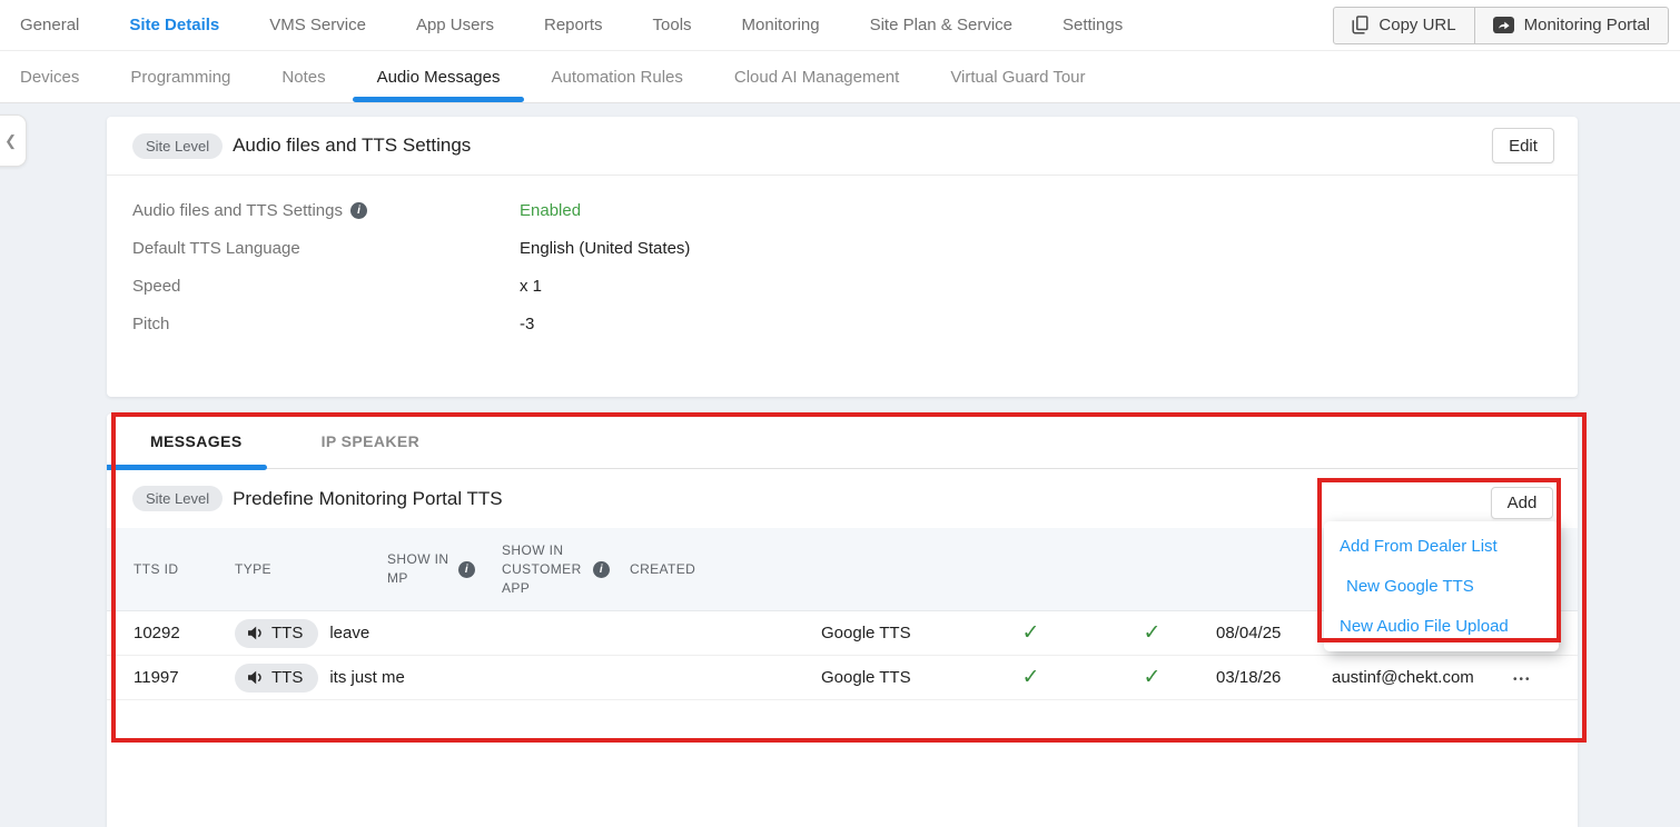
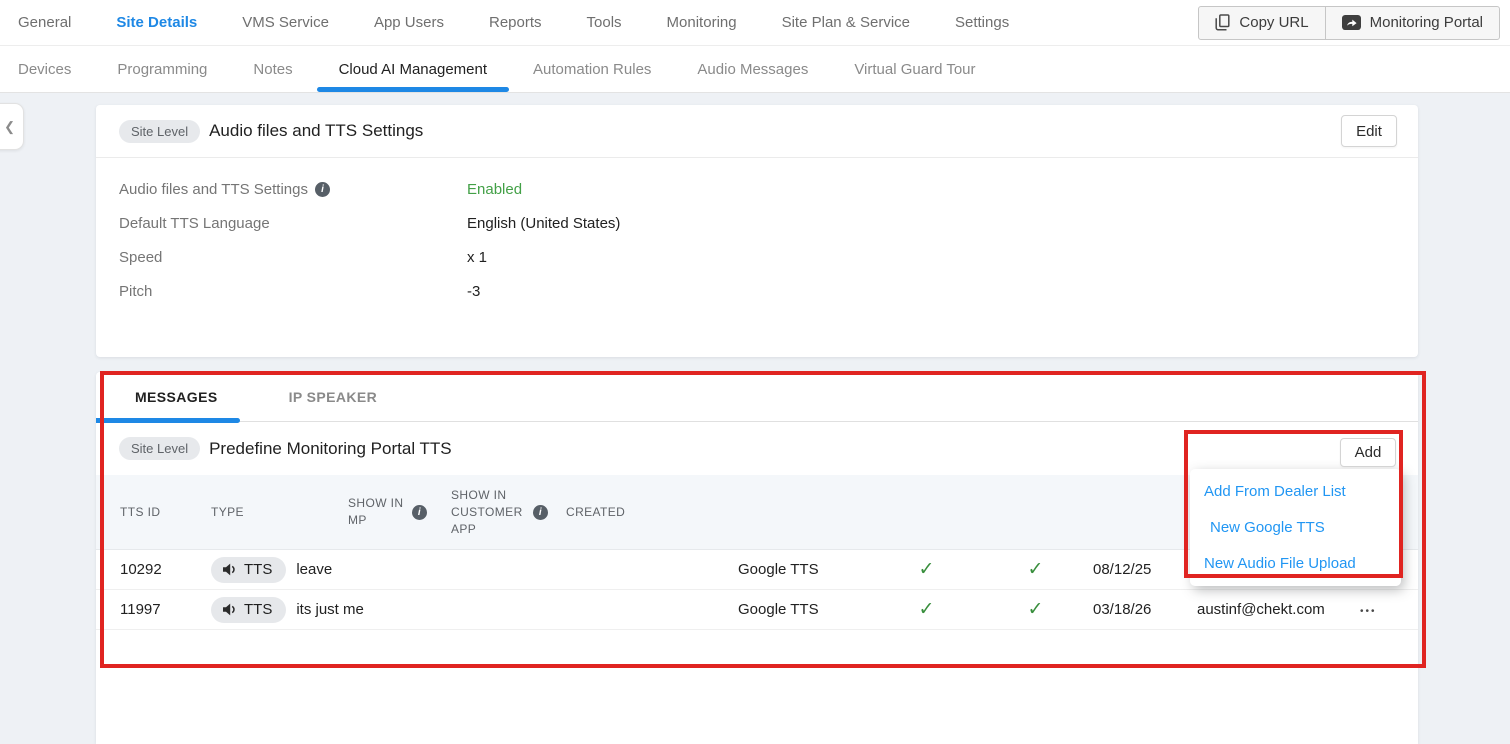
  General
  Site Details
  VMS Service
  App Users
  Reports
  Tools
  Monitoring
  Site Plan & Service
  Settings
  Copy URL
  Monitoring Portal
  Devices
  Programming
  Notes
- Audio Messages
+ Cloud AI Management
  Automation Rules
- Cloud AI Management
+ Audio Messages
  Virtual Guard Tour
  ❮
  Site Level
  Audio files and TTS Settings
  Edit
  Audio files and TTS Settings
  i
  Enabled
  Default TTS Language
  English (United States)
  Speed
  x 1
  Pitch
  -3
  MESSAGES
  IP SPEAKER
  Site Level
  Predefine Monitoring Portal TTS
  TTS ID
  TYPE
  SHOW IN MP
  i
  SHOW IN CUSTOMER APP
  i
  CREATED
  10292
  TTS
  leave
  Google TTS
  ✓
  ✓
- 08/04/25
+ 08/12/25
  11997
  TTS
  its just me
  Google TTS
  ✓
  ✓
  03/18/26
  austinf@chekt.com
  •••
  Add
  Add From Dealer List
  New Google TTS
  New Audio File Upload
